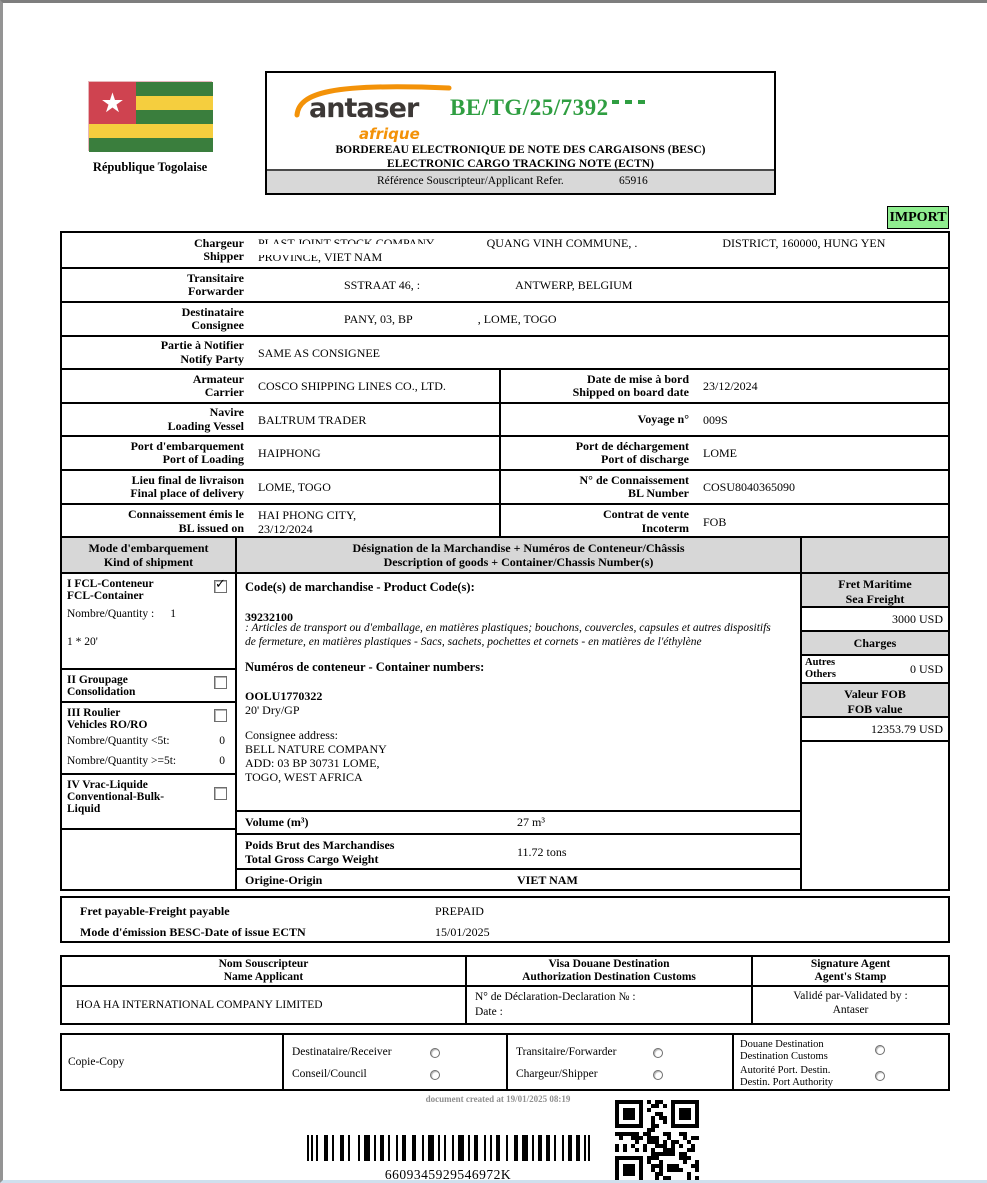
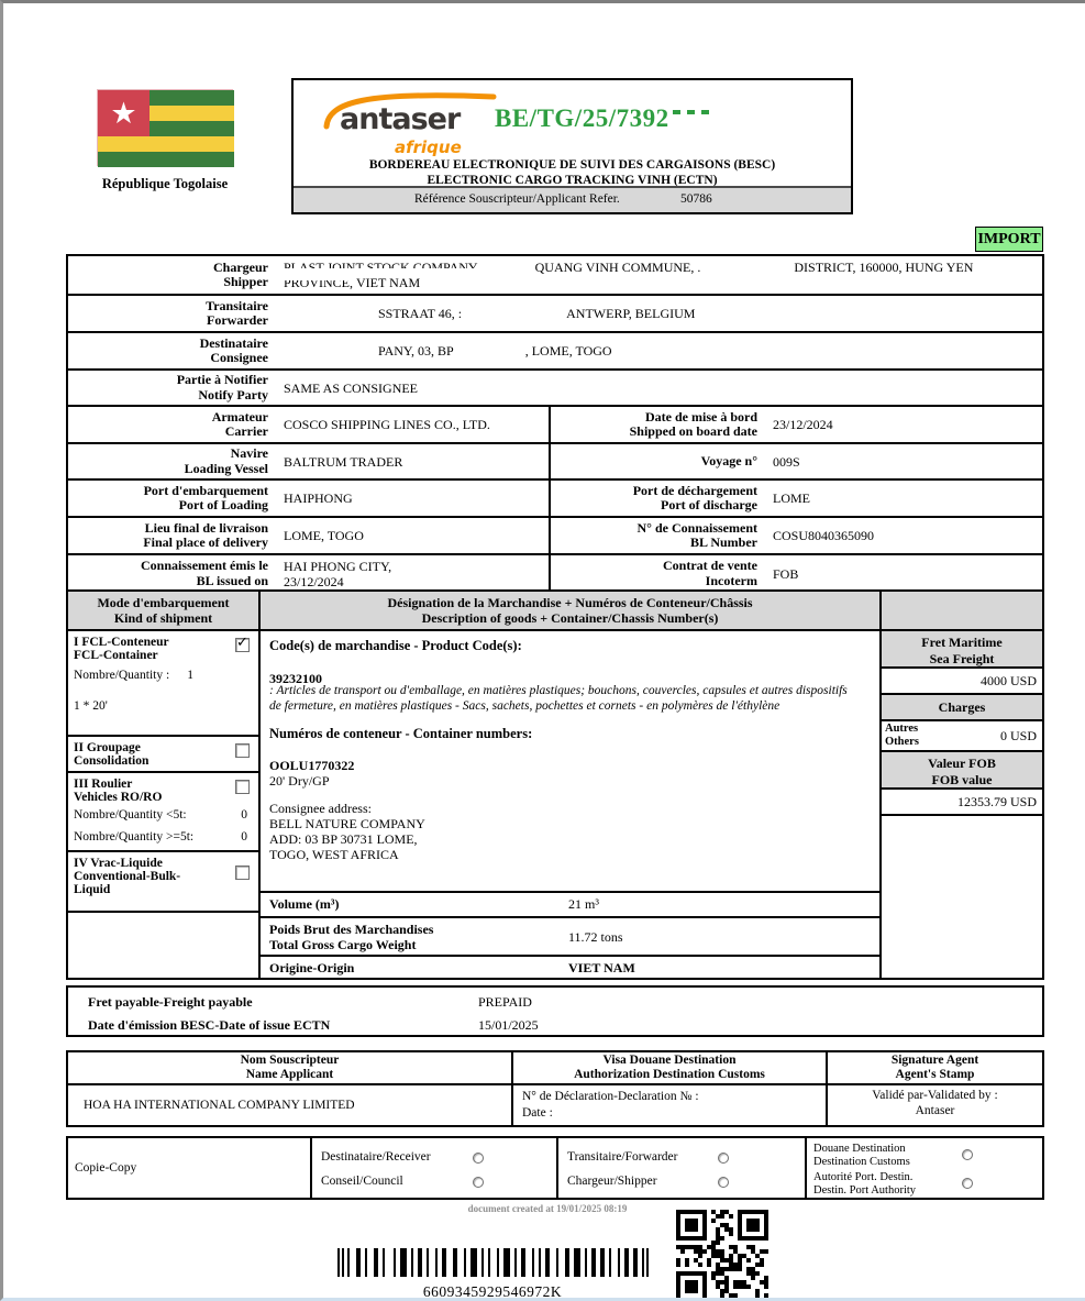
  ★
  République Togolaise
  antaser
  afrique
  BE/TG/25/7392
- BORDEREAU ELECTRONIQUE DE NOTE DES CARGAISONS (BESC)
+ BORDEREAU ELECTRONIQUE DE SUIVI DES CARGAISONS (BESC)
- ELECTRONIC CARGO TRACKING NOTE (ECTN)
+ ELECTRONIC CARGO TRACKING VINH (ECTN)
  Référence Souscripteur/Applicant Refer.
- 65916
+ 50786
  IMPORT
  Chargeur
  Shipper
  PLAST JOINT STOCK COMPANY QUANG VINH COMMUNE, . DISTRICT, 160000, HUNG YEN
  PROVINCE, VIET NAM
  Transitaire
  Forwarder
  SSTRAAT 46, : ANTWERP, BELGIUM
  Destinataire
  Consignee
  PANY, 03, BP , LOME, TOGO
  Partie à Notifier
  Notify Party
  SAME AS CONSIGNEE
  Armateur
  Carrier
  COSCO SHIPPING LINES CO., LTD.
  Date de mise à bord
  Shipped on board date
  23/12/2024
  Navire
  Loading Vessel
  BALTRUM TRADER
  Voyage n°
  009S
  Port d'embarquement
  Port of Loading
  HAIPHONG
  Port de déchargement
  Port of discharge
  LOME
  Lieu final de livraison
  Final place of delivery
  LOME, TOGO
  N° de Connaissement
  BL Number
  COSU8040365090
  Connaissement émis le
  BL issued on
  HAI PHONG CITY,
  23/12/2024
  Contrat de vente
  Incoterm
  FOB
  Mode d'embarquement
  Kind of shipment
  Désignation de la Marchandise + Numéros de Conteneur/Châssis
  Description of goods + Container/Chassis Number(s)
  I FCL-Conteneur
  FCL-Container
  Nombre/Quantity : 1
  1 * 20'
  II Groupage
  Consolidation
  III Roulier
  Vehicles RO/RO
  Nombre/Quantity <5t:
  0
  Nombre/Quantity >=5t:
  0
  IV Vrac-Liquide
  Conventional-Bulk-
  Liquid
  Code(s) de marchandise - Product Code(s):
  39232100
  : Articles de transport ou d'emballage, en matières plastiques; bouchons, couvercles, capsules et autres dispositifs
- de fermeture, en matières plastiques - Sacs, sachets, pochettes et cornets - en matières de l'éthylène
+ de fermeture, en matières plastiques - Sacs, sachets, pochettes et cornets - en polymères de l'éthylène
  Numéros de conteneur - Container numbers:
  OOLU1770322
  20' Dry/GP
  Consignee address:
  BELL NATURE COMPANY
  ADD: 03 BP 30731 LOME,
  TOGO, WEST AFRICA
  Volume (m³)
- 27 m³
+ 21 m³
  Poids Brut des Marchandises
  Total Gross Cargo Weight
  11.72 tons
  Origine-Origin
  VIET NAM
  Fret Maritime
  Sea Freight
- 3000 USD
+ 4000 USD
  Charges
  Autres
  Others
  0 USD
  Valeur FOB
  FOB value
  12353.79 USD
  Fret payable-Freight payable
  PREPAID
- Mode d'émission BESC-Date of issue ECTN
+ Date d'émission BESC-Date of issue ECTN
  15/01/2025
  Nom Souscripteur
  Name Applicant
  Visa Douane Destination
  Authorization Destination Customs
  Signature Agent
  Agent's Stamp
  HOA HA INTERNATIONAL COMPANY LIMITED
  N° de Déclaration-Declaration № :
  Date :
  Validé par-Validated by :
  Antaser
  Copie-Copy
  Destinataire/Receiver
  Conseil/Council
  Transitaire/Forwarder
  Chargeur/Shipper
  Douane Destination
  Destination Customs
  Autorité Port. Destin.
  Destin. Port Authority
  document created at 19/01/2025 08:19
  6609345929546972K
